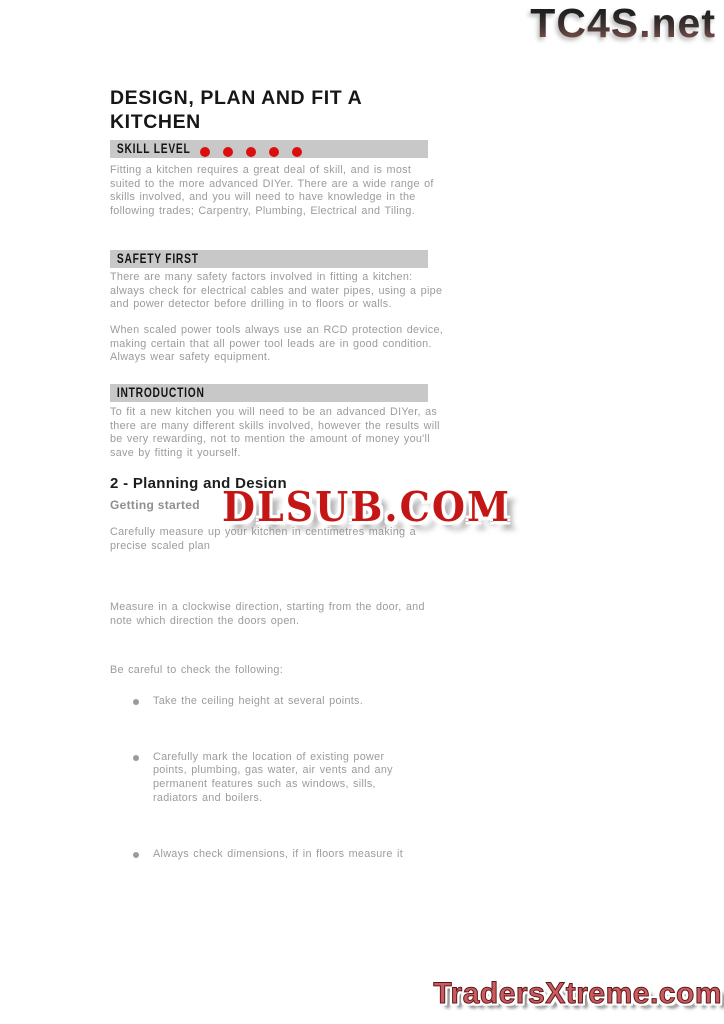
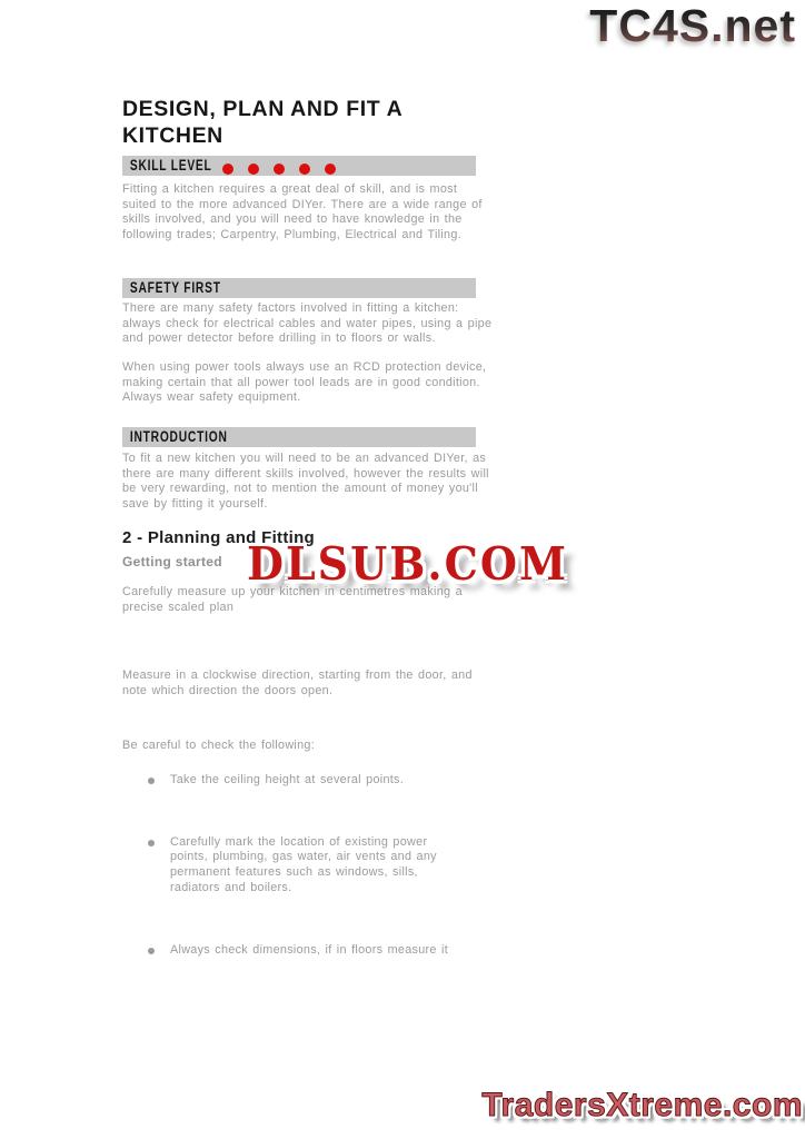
  TC4S.net
  DESIGN, PLAN AND FIT A KITCHEN
  SKILL LEVEL
  Fitting a kitchen requires a great deal of skill, and is most suited to the more advanced DIYer. There are a wide range of skills involved, and you will need to have knowledge in the following trades; Carpentry, Plumbing, Electrical and Tiling.
  SAFETY FIRST
  There are many safety factors involved in fitting a kitchen: always check for electrical cables and water pipes, using a pipe and power detector before drilling in to floors or walls.
- When scaled power tools always use an RCD protection device, making certain that all power tool leads are in good condition. Always wear safety equipment.
+ When using power tools always use an RCD protection device, making certain that all power tool leads are in good condition. Always wear safety equipment.
  INTRODUCTION
  To fit a new kitchen you will need to be an advanced DIYer, as there are many different skills involved, however the results will be very rewarding, not to mention the amount of money you'll save by fitting it yourself.
- 2 - Planning and Design
+ 2 - Planning and Fitting
  Getting started
  Carefully measure up your kitchen in centimetres making a precise scaled plan
  Measure in a clockwise direction, starting from the door, and note which direction the doors open.
  Be careful to check the following:
  Take the ceiling height at several points.
  Carefully mark the location of existing power points, plumbing, gas water, air vents and any permanent features such as windows, sills, radiators and boilers.
  Always check dimensions, if in floors measure it
  DLSUB.COM
  TradersXtreme.com
